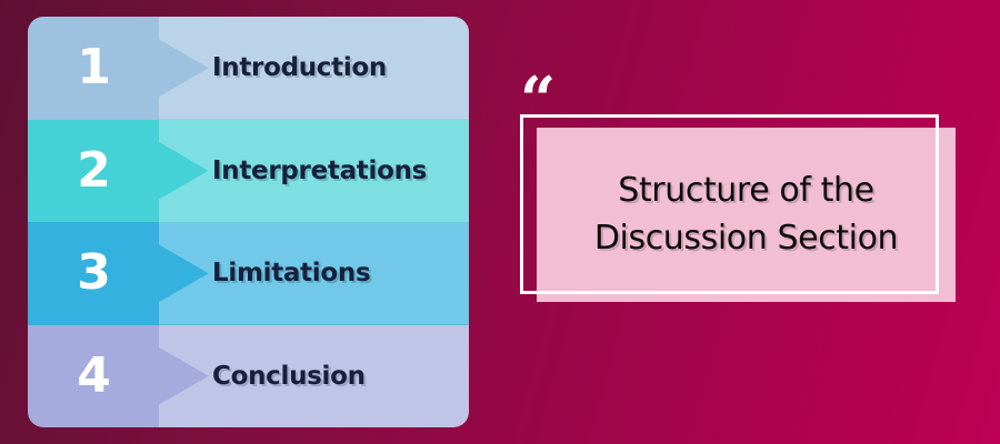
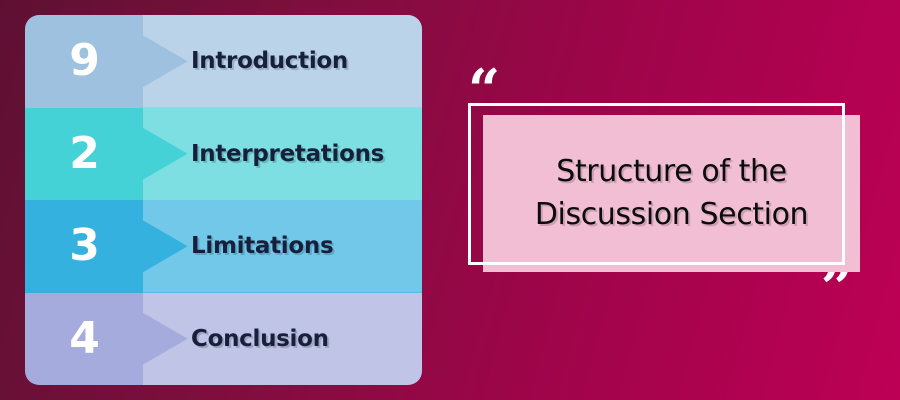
- 1
+ 9
  Introduction
  2
  Interpretations
  3
  Limitations
  4
  Conclusion
  “
  Structure of the
  Discussion Section
+ ”
